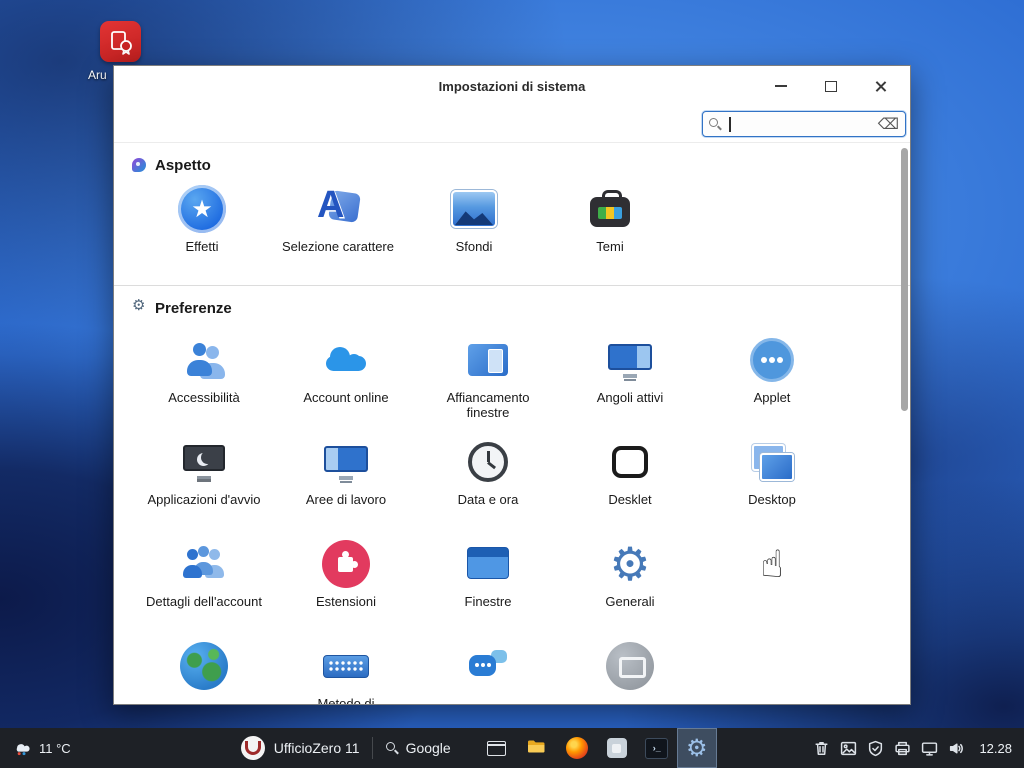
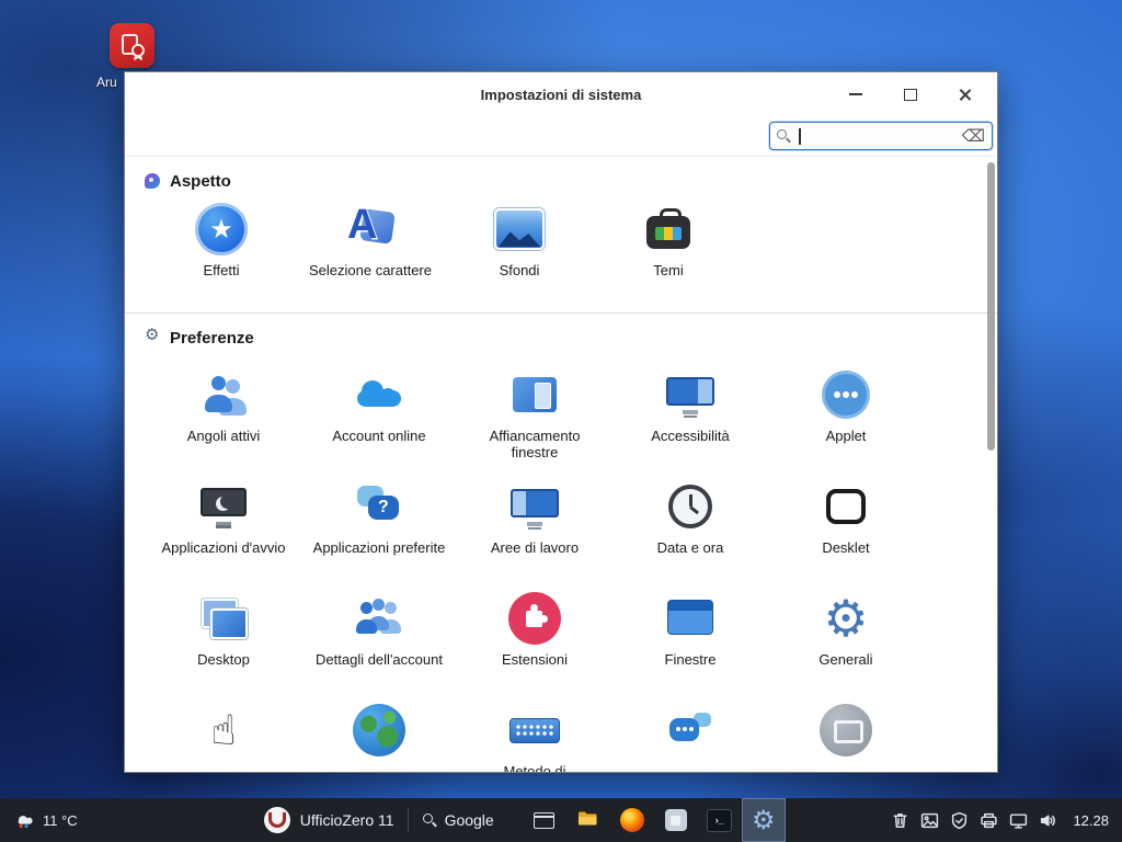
  Aru
  Impostazioni di sistema
  Aspetto
  Effetti
  Selezione carattere
  Sfondi
  Temi
  Preferenze
- Accessibilità
+ Angoli attivi
  Account online
  Affiancamento finestre
- Angoli attivi
+ Accessibilità
  Applet
  Applicazioni d'avvio
+ Applicazioni preferite
  Aree di lavoro
  Data e ora
  Desklet
  Desktop
  Dettagli dell'account
  Estensioni
  Finestre
  Generali
  Metodo di
  11 °C
  UfficioZero 11
  Google
  ⚙
  12.28
